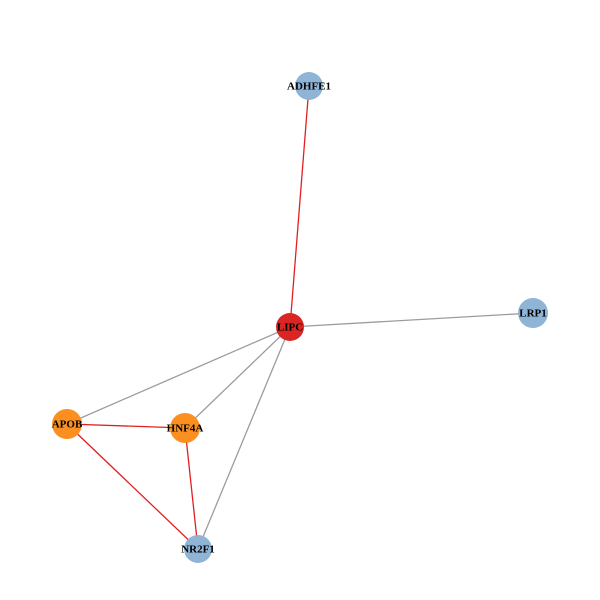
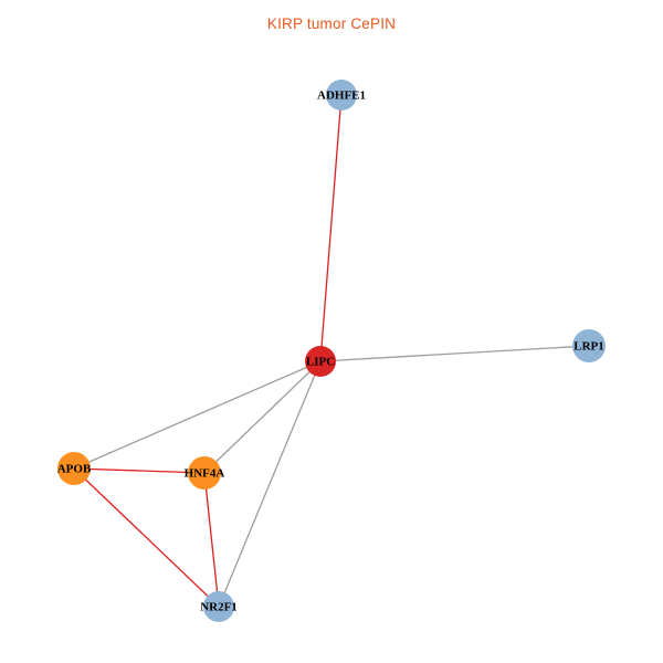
+ KIRP tumor CePIN
  ADHFE1
  LRP1
  LIPC
  APOB
  HNF4A
  NR2F1
